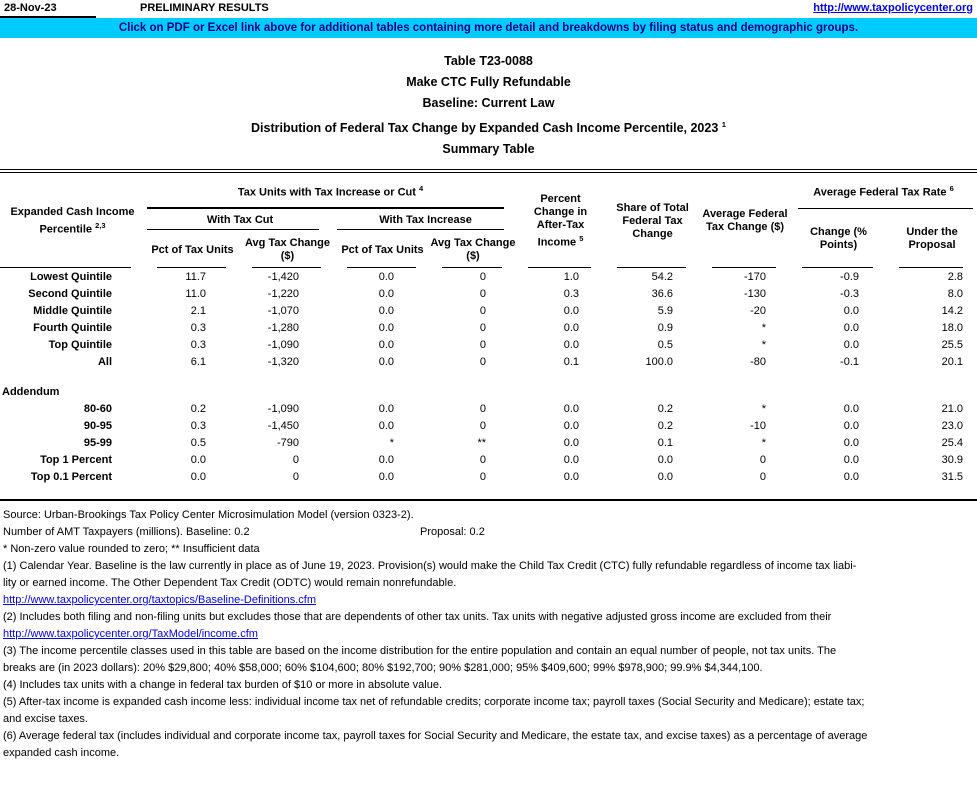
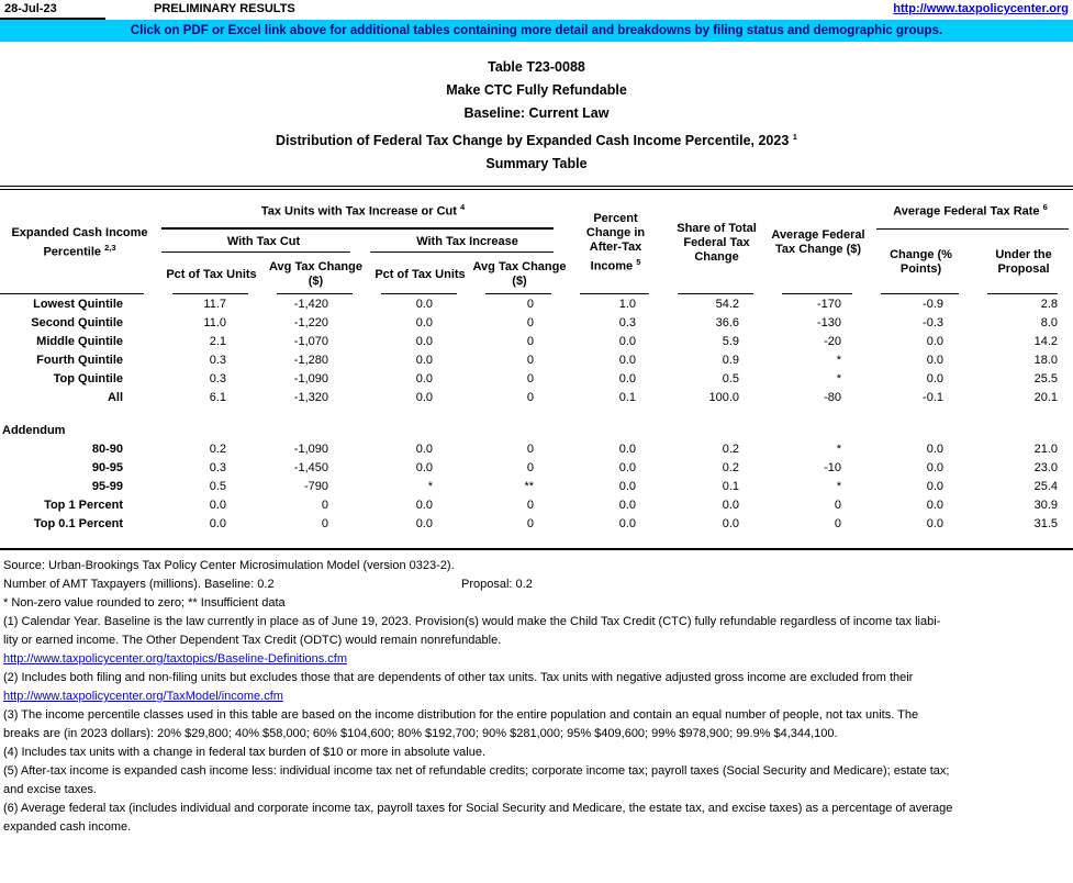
- 28-Nov-23
+ 28-Jul-23
  PRELIMINARY RESULTS
  http://www.taxpolicycenter.org
  Click on PDF or Excel link above for additional tables containing more detail and breakdowns by filing status and demographic groups.
  Table T23-0088
  Make CTC Fully Refundable
  Baseline: Current Law
  Distribution of Federal Tax Change by Expanded Cash Income Percentile, 2023 1
  Summary Table
  Expanded Cash Income Percentile 2,3	Tax Units with Tax Increase or Cut 4	Percent Change in After-Tax Income 5	Share of Total Federal Tax Change	Average Federal Tax Change ($)	Average Federal Tax Rate 6
  With Tax Cut	With Tax Increase	Change (% Points)	Under the Proposal
  Pct of Tax Units	Avg Tax Change ($)	Pct of Tax Units	Avg Tax Change ($)
  Lowest Quintile	11.7	-1,420	0.0	0	1.0	54.2	-170	-0.9	2.8
  Second Quintile	11.0	-1,220	0.0	0	0.3	36.6	-130	-0.3	8.0
  Middle Quintile	2.1	-1,070	0.0	0	0.0	5.9	-20	0.0	14.2
  Fourth Quintile	0.3	-1,280	0.0	0	0.0	0.9	*	0.0	18.0
  Top Quintile	0.3	-1,090	0.0	0	0.0	0.5	*	0.0	25.5
  All	6.1	-1,320	0.0	0	0.1	100.0	-80	-0.1	20.1
  Addendum
- 80-60	0.2	-1,090	0.0	0	0.0	0.2	*	0.0	21.0
+ 80-90	0.2	-1,090	0.0	0	0.0	0.2	*	0.0	21.0
  90-95	0.3	-1,450	0.0	0	0.0	0.2	-10	0.0	23.0
  95-99	0.5	-790	*	**	0.0	0.1	*	0.0	25.4
  Top 1 Percent	0.0	0	0.0	0	0.0	0.0	0	0.0	30.9
  Top 0.1 Percent	0.0	0	0.0	0	0.0	0.0	0	0.0	31.5
  Source: Urban-Brookings Tax Policy Center Microsimulation Model (version 0323-2).
  Number of AMT Taxpayers (millions). Baseline: 0.2
  Proposal: 0.2
  * Non-zero value rounded to zero; ** Insufficient data
  (1) Calendar Year. Baseline is the law currently in place as of June 19, 2023. Provision(s) would make the Child Tax Credit (CTC) fully refundable regardless of income tax liabi-
  lity or earned income. The Other Dependent Tax Credit (ODTC) would remain nonrefundable.
  http://www.taxpolicycenter.org/taxtopics/Baseline-Definitions.cfm
  (2) Includes both filing and non-filing units but excludes those that are dependents of other tax units. Tax units with negative adjusted gross income are excluded from their
  http://www.taxpolicycenter.org/TaxModel/income.cfm
  (3) The income percentile classes used in this table are based on the income distribution for the entire population and contain an equal number of people, not tax units. The
  breaks are (in 2023 dollars): 20% $29,800; 40% $58,000; 60% $104,600; 80% $192,700; 90% $281,000; 95% $409,600; 99% $978,900; 99.9% $4,344,100.
  (4) Includes tax units with a change in federal tax burden of $10 or more in absolute value.
  (5) After-tax income is expanded cash income less: individual income tax net of refundable credits; corporate income tax; payroll taxes (Social Security and Medicare); estate tax;
  and excise taxes.
  (6) Average federal tax (includes individual and corporate income tax, payroll taxes for Social Security and Medicare, the estate tax, and excise taxes) as a percentage of average
  expanded cash income.
